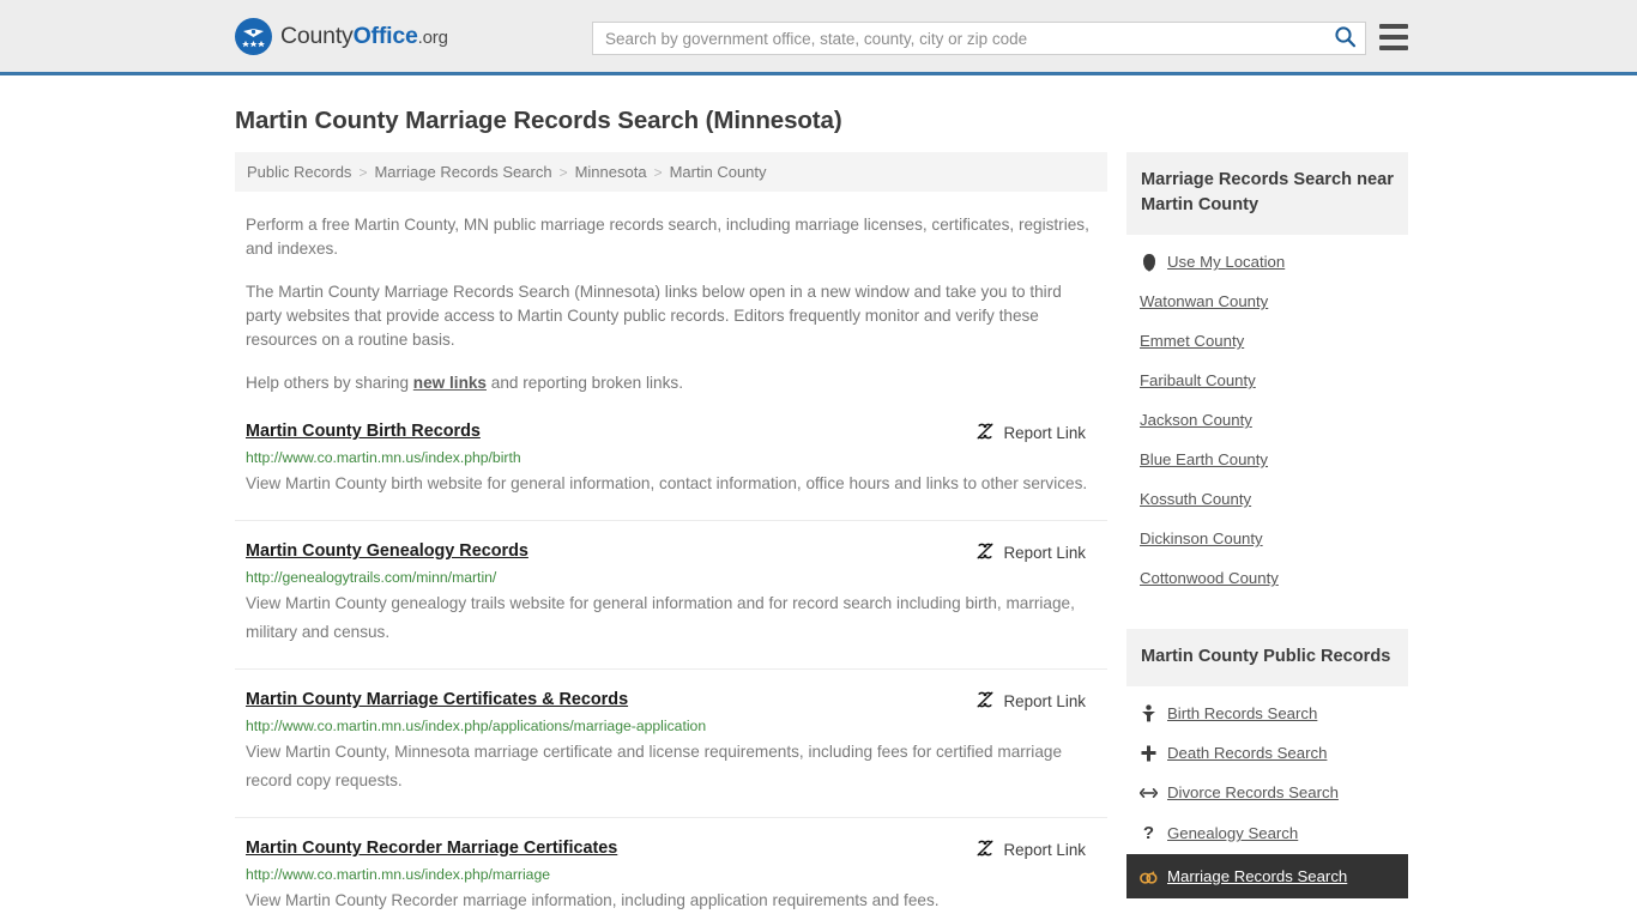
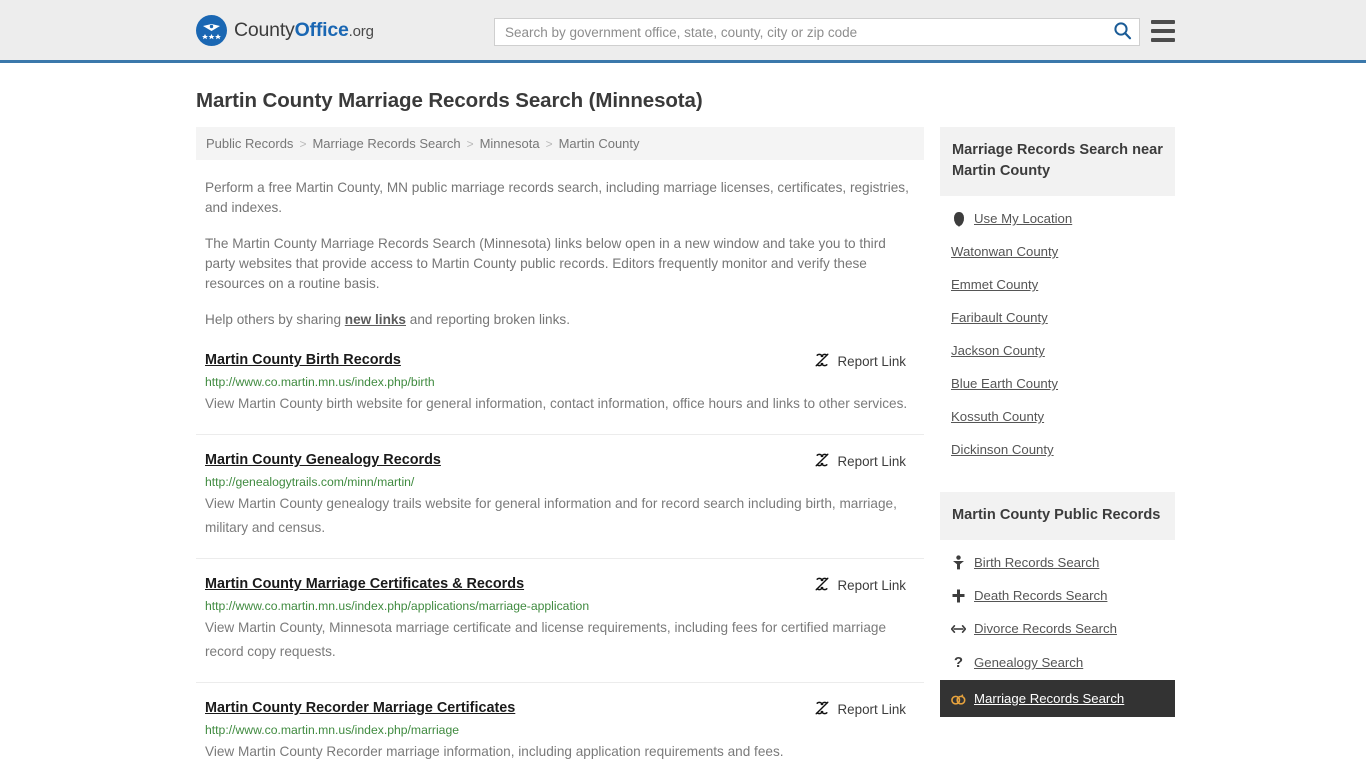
  CountyOffice.org
  Search by government office, state, county, city or zip code
  Martin County Marriage Records Search (Minnesota)
  Public Records
  >
  Marriage Records Search
  >
  Minnesota
  >
  Martin County
  Perform a free Martin County, MN public marriage records search, including marriage licenses, certificates, registries, and indexes.
  The Martin County Marriage Records Search (Minnesota) links below open in a new window and take you to third party websites that provide access to Martin County public records. Editors frequently monitor and verify these resources on a routine basis.
  Help others by sharing new links and reporting broken links.
  Martin County Birth Records
  Report Link
  http://www.co.martin.mn.us/index.php/birth
  View Martin County birth website for general information, contact information, office hours and links to other services.
  Martin County Genealogy Records
  Report Link
  http://genealogytrails.com/minn/martin/
  View Martin County genealogy trails website for general information and for record search including birth, marriage, military and census.
  Martin County Marriage Certificates & Records
  Report Link
  http://www.co.martin.mn.us/index.php/applications/marriage-application
  View Martin County, Minnesota marriage certificate and license requirements, including fees for certified marriage record copy requests.
  Martin County Recorder Marriage Certificates
  Report Link
  http://www.co.martin.mn.us/index.php/marriage
  View Martin County Recorder marriage information, including application requirements and fees.
  Marriage Records Search near Martin County
  Use My Location
  Watonwan County
  Emmet County
  Faribault County
  Jackson County
  Blue Earth County
  Kossuth County
  Dickinson County
- Cottonwood County
  Martin County Public Records
  Birth Records Search
  Death Records Search
  Divorce Records Search
  ?
  Genealogy Search
  Marriage Records Search
